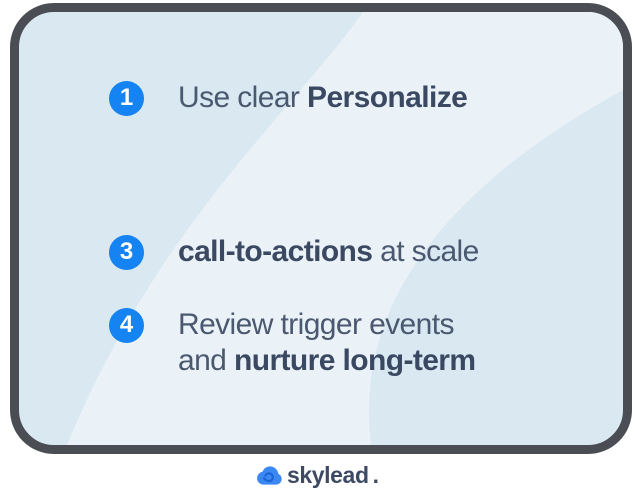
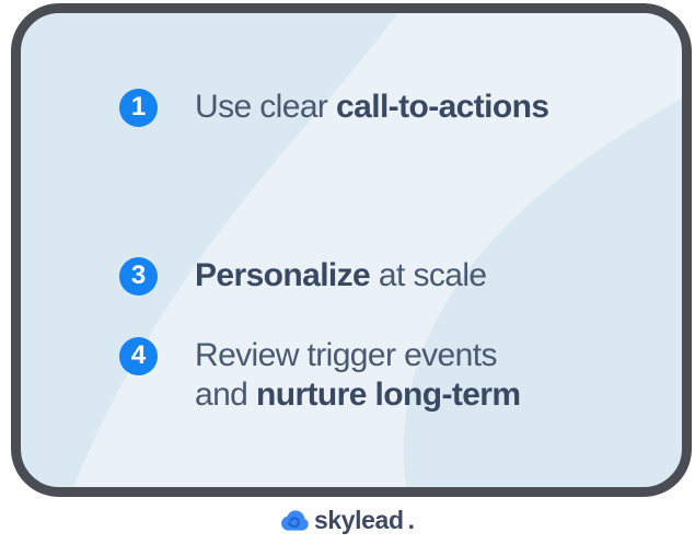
  1
- Use clear Personalize
+ Use clear call-to-actions
  3
- call-to-actions at scale
+ Personalize at scale
  4
  Review trigger events
  and nurture long-term
  skylead
  .
